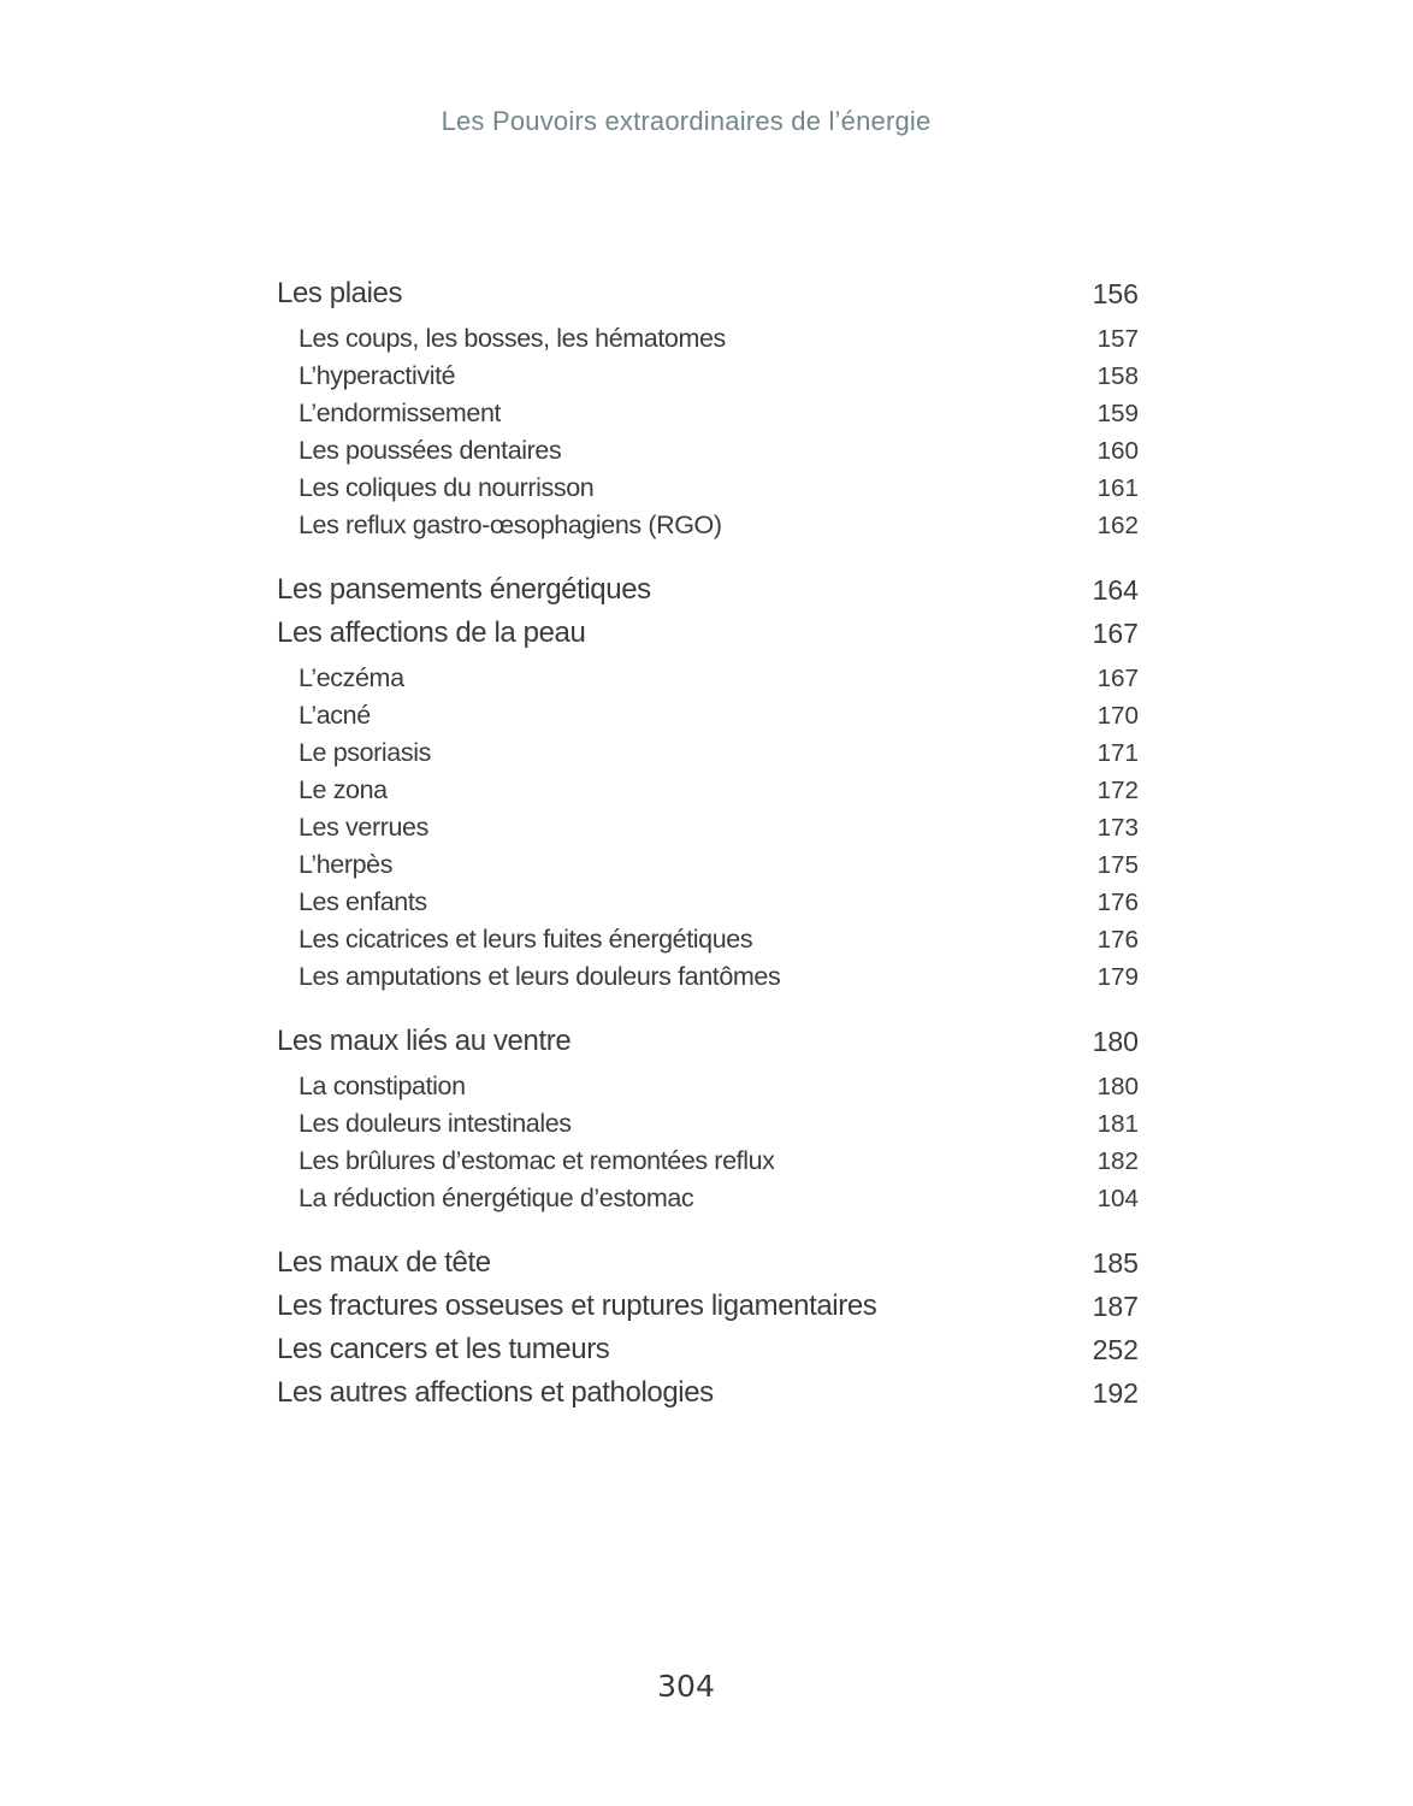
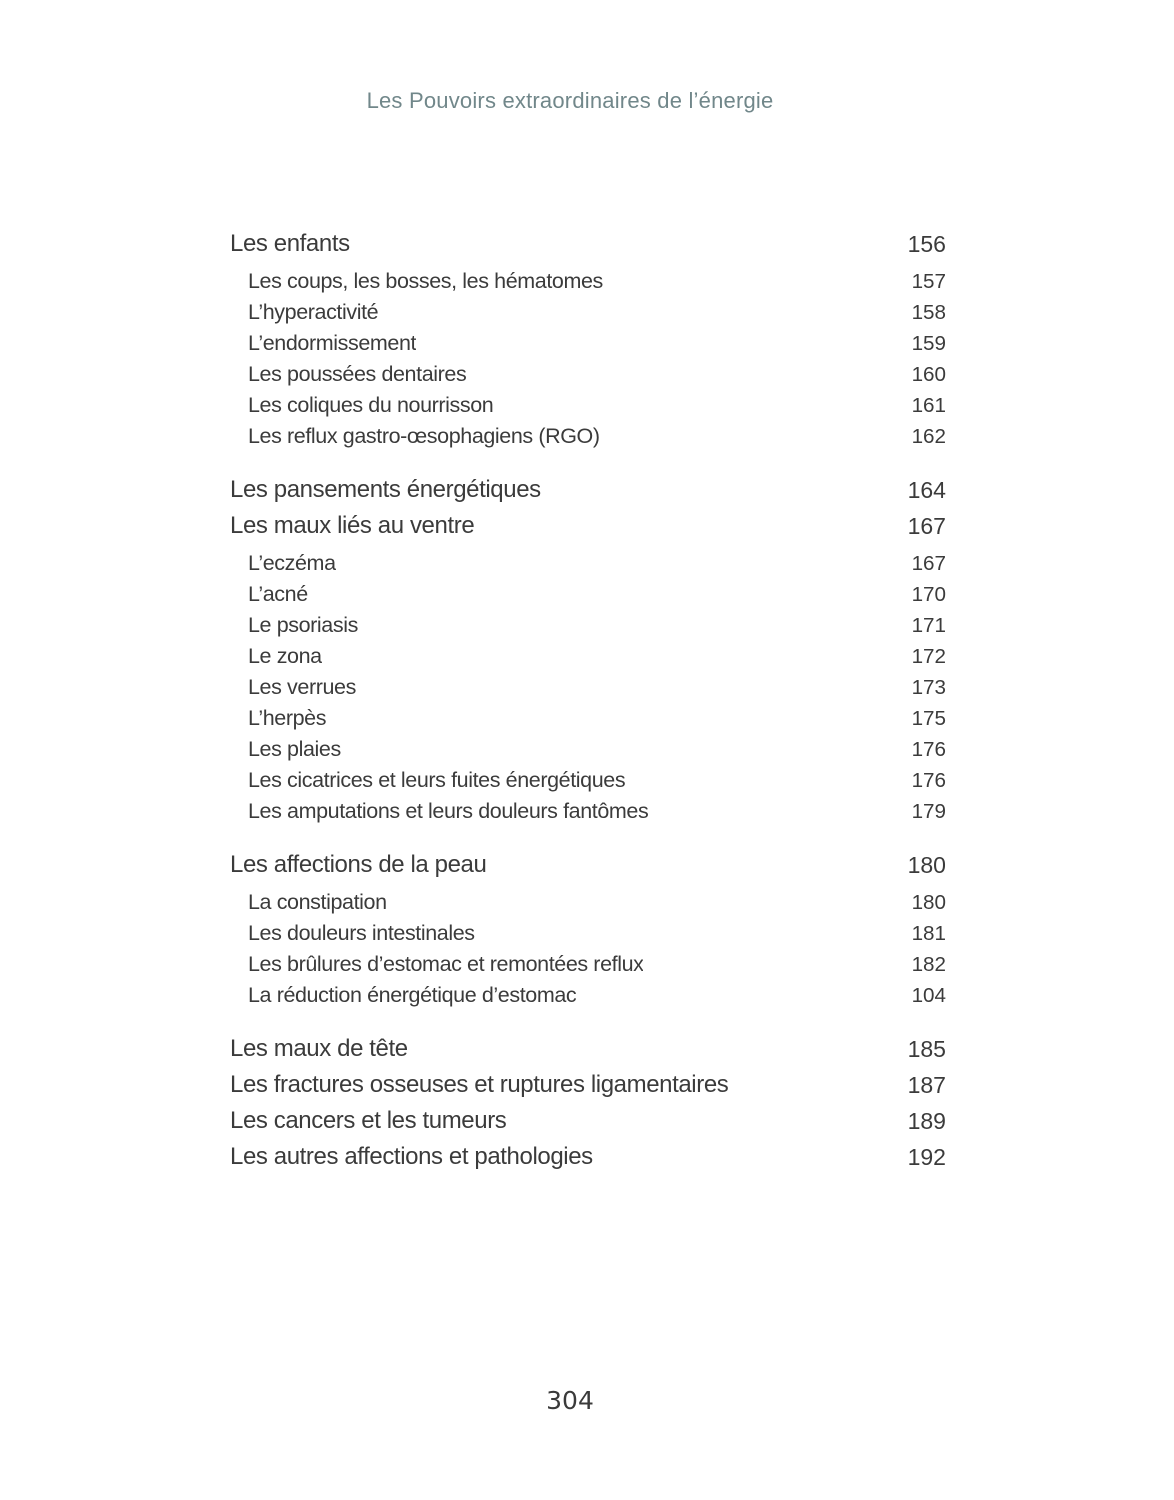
  Les Pouvoirs extraordinaires de l’énergie
- Les plaies
+ Les enfants
  156
  Les coups, les bosses, les hématomes
  157
  L’hyperactivité
  158
  L’endormissement
  159
  Les poussées dentaires
  160
  Les coliques du nourrisson
  161
  Les reflux gastro-œsophagiens (RGO)
  162
  Les pansements énergétiques
  164
- Les affections de la peau
+ Les maux liés au ventre
  167
  L’eczéma
  167
  L’acné
  170
  Le psoriasis
  171
  Le zona
  172
  Les verrues
  173
  L’herpès
  175
- Les enfants
+ Les plaies
  176
  Les cicatrices et leurs fuites énergétiques
  176
  Les amputations et leurs douleurs fantômes
  179
- Les maux liés au ventre
+ Les affections de la peau
  180
  La constipation
  180
  Les douleurs intestinales
  181
  Les brûlures d’estomac et remontées reflux
  182
  La réduction énergétique d’estomac
  104
  Les maux de tête
  185
  Les fractures osseuses et ruptures ligamentaires
  187
  Les cancers et les tumeurs
- 252
+ 189
  Les autres affections et pathologies
  192
  304
